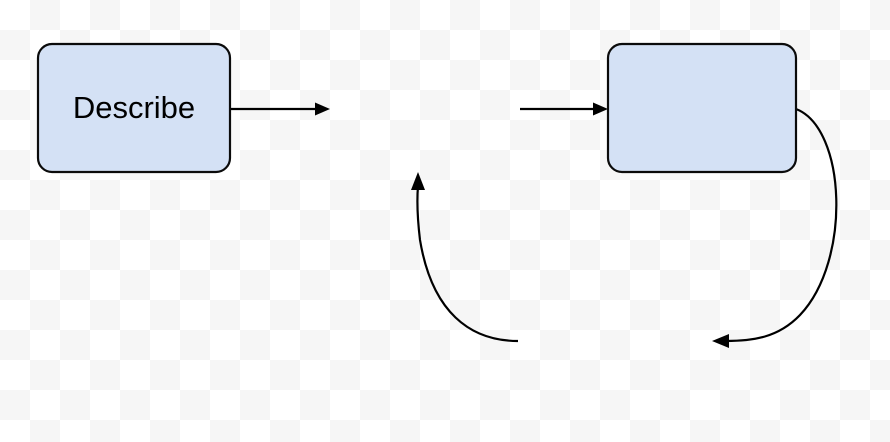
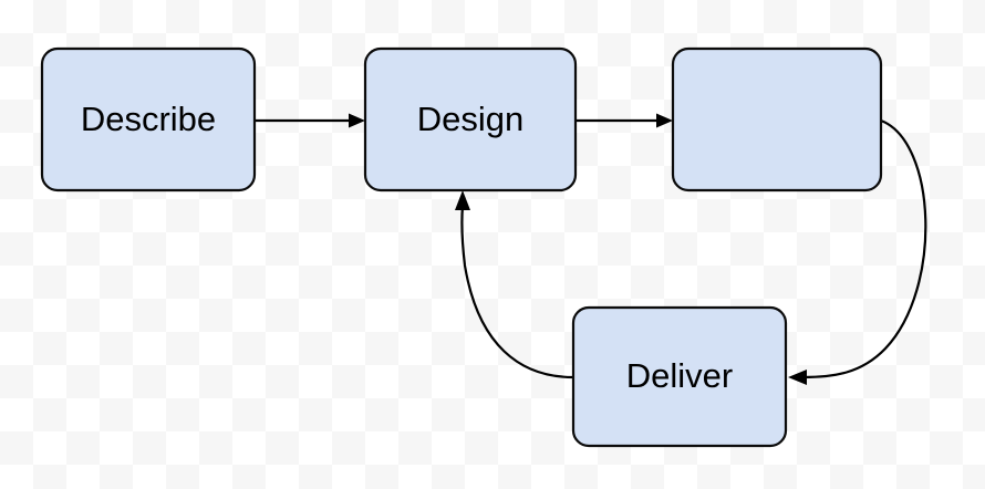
  Describe
+ Design
+ Deliver
